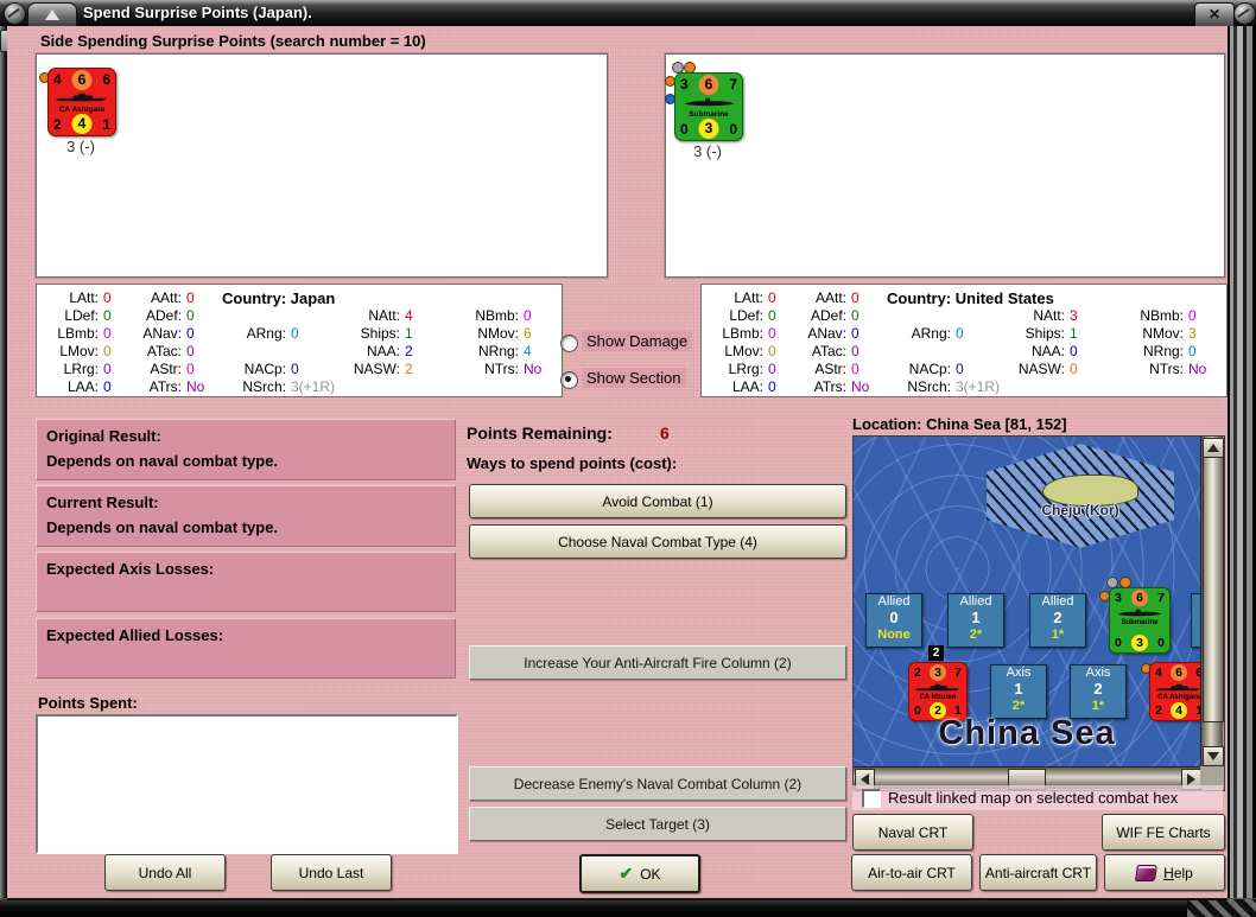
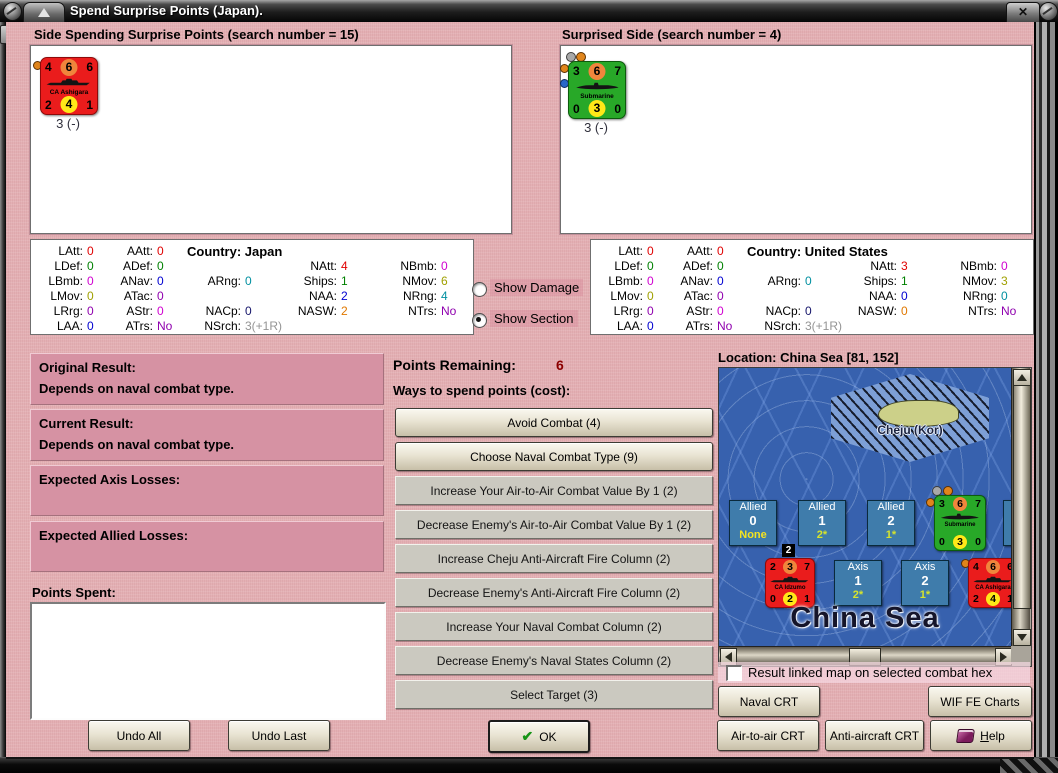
  Spend Surprise Points (Japan).
  ✕
- Side Spending Surprise Points (search number = 10)
+ Side Spending Surprise Points (search number = 15)
+ Surprised Side (search number = 4)
  4
  6
  6
  2
  4
  1
  3 (-)
  3
  6
  7
  0
  3
  0
  3 (-)
  Country: Japan
  LAtt:
  0
  LDef:
  0
  LBmb:
  0
  LMov:
  0
  LRrg:
  0
  LAA:
  0
  AAtt:
  0
  ADef:
  0
  ANav:
  0
  ATac:
  0
  AStr:
  0
  ATrs:
  No
  ARng:
  0
  NACp:
  0
  NSrch:
  3(+1R)
  NAtt:
  4
  Ships:
  1
  NAA:
  2
  NASW:
  2
  NBmb:
  0
  NMov:
  6
  NRng:
  4
  NTrs:
  No
  Country: United States
  LAtt:
  0
  LDef:
  0
  LBmb:
  0
  LMov:
  0
  LRrg:
  0
  LAA:
  0
  AAtt:
  0
  ADef:
  0
  ANav:
  0
  ATac:
  0
  AStr:
  0
  ATrs:
  No
  ARng:
  0
  NACp:
  0
  NSrch:
  3(+1R)
  NAtt:
  3
  Ships:
  1
  NAA:
  0
  NASW:
  0
  NBmb:
  0
  NMov:
  3
  NRng:
  0
  NTrs:
  No
  Show Damage
  Show Section
  Original Result:
  Depends on naval combat type.
  Current Result:
  Depends on naval combat type.
  Expected Axis Losses:
  Expected Allied Losses:
  Points Spent:
  Points Remaining:
  6
  Ways to spend points (cost):
- Avoid Combat (1)
+ Avoid Combat (4)
- Choose Naval Combat Type (4)
+ Choose Naval Combat Type (9)
+ Increase Your Air-to-Air Combat Value By 1 (2)
+ Decrease Enemy's Air-to-Air Combat Value By 1 (2)
- Increase Your Anti-Aircraft Fire Column (2)
+ Increase Cheju Anti-Aircraft Fire Column (2)
+ Decrease Enemy's Anti-Aircraft Fire Column (2)
+ Increase Your Naval Combat Column (2)
- Decrease Enemy's Naval Combat Column (2)
+ Decrease Enemy's Naval States Column (2)
  Select Target (3)
  Location: China Sea [81, 152]
  Cheju (Kor)
  Allied
  0
  None
  Allied
  1
  2*
  Allied
  2
  1*
  3
  6
  7
  0
  3
  0
  2
  2
  3
  7
  0
  2
  1
  Axis
  1
  2*
  Axis
  2
  1*
  4
  6
  2
  4
  China Sea
  Result linked map on selected combat hex
  Naval CRT
  WIF FE Charts
  Undo All
  Undo Last
  ✔
  OK
  Air-to-air CRT
  Anti-aircraft CRT
  H
  elp
